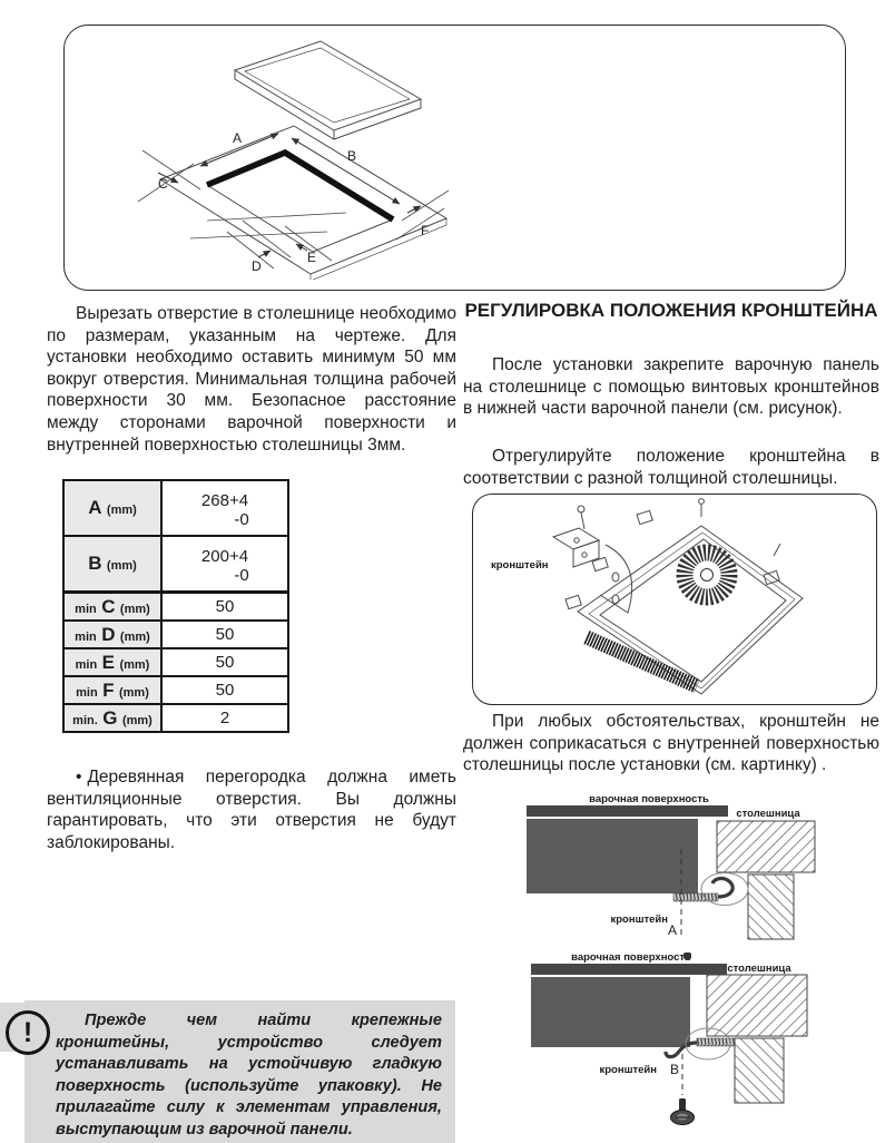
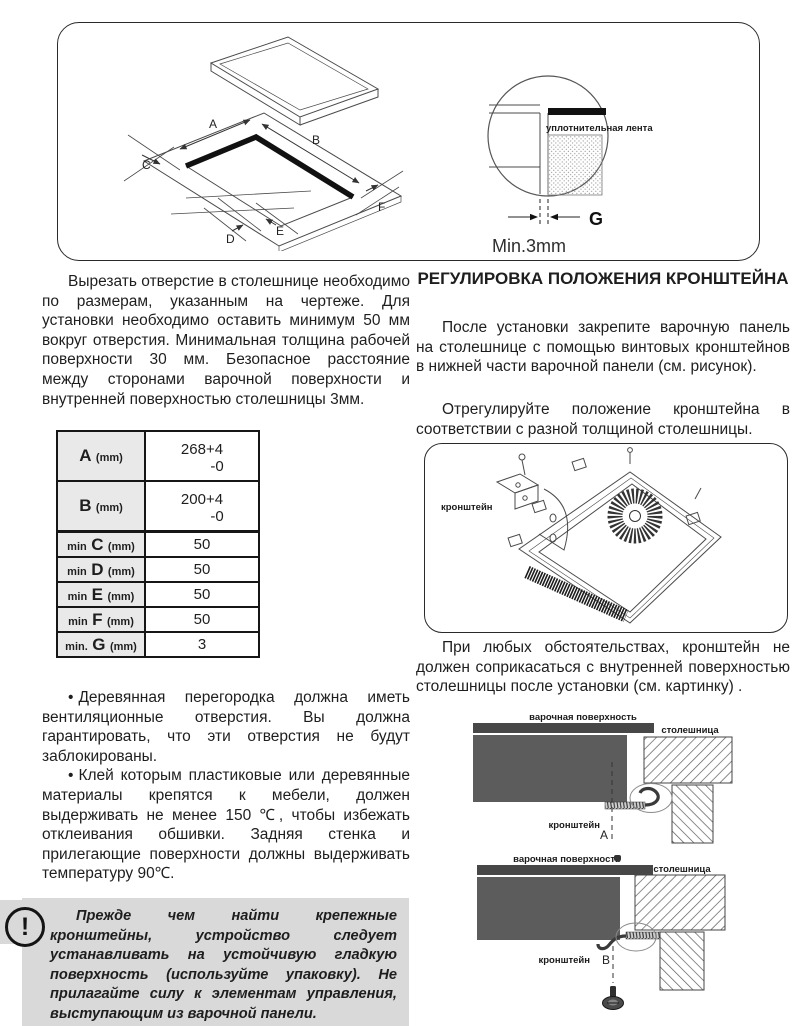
  A
  B
  C
  D
  E
  F
+ уплотнительная лента
+ G
+ Min.3mm
  Вырезать отверстие в столешнице необходимо по размерам, указанным на чертеже. Для установки необходимо оставить минимум 50 мм вокруг отверстия. Минимальная толщина рабочей поверхности 30 мм. Безопасное расстояние между сторонами варочной поверхности и внутренней поверхностью столешницы 3мм.
  A (mm)	268+4-0
  B (mm)	200+4-0
  min C (mm)	50
  min D (mm)	50
  min E (mm)	50
  min F (mm)	50
- min. G (mm)	2
+ min. G (mm)	3
- • Деревянная перегородка должна иметь вентиляционные отверстия. Вы должны гарантировать, что эти отверстия не будут заблокированы.
+ • Деревянная перегородка должна иметь вентиляционные отверстия. Вы должна гарантировать, что эти отверстия не будут заблокированы.
+ • Клей которым пластиковые или деревянные материалы крепятся к мебели, должен выдерживать не менее 150 ℃, чтобы избежать отклеивания обшивки. Задняя стенка и прилегающие поверхности должны выдерживать температуру 90℃.
  !
  Прежде чем найти крепежные кронштейны, устройство следует устанавливать на устойчивую гладкую поверхность (используйте упаковку). Не прилагайте силу к элементам управления, выступающим из варочной панели.
  РЕГУЛИРОВКА ПОЛОЖЕНИЯ КРОНШТЕЙНА
  После установки закрепите варочную панель на столешнице с помощью винтовых кронштейнов в нижней части варочной панели (см. рисунок).
  Отрегулируйте положение кронштейна в соответствии с разной толщиной столешницы.
  кронштейн
  При любых обстоятельствах, кронштейн не должен соприкасаться с внутренней поверхностью столешницы после установки (см. картинку) .
  варочная поверхность
  столешница
  кронштейн
  A
  варочная поверхност
  столешница
  кронштейн
  B
